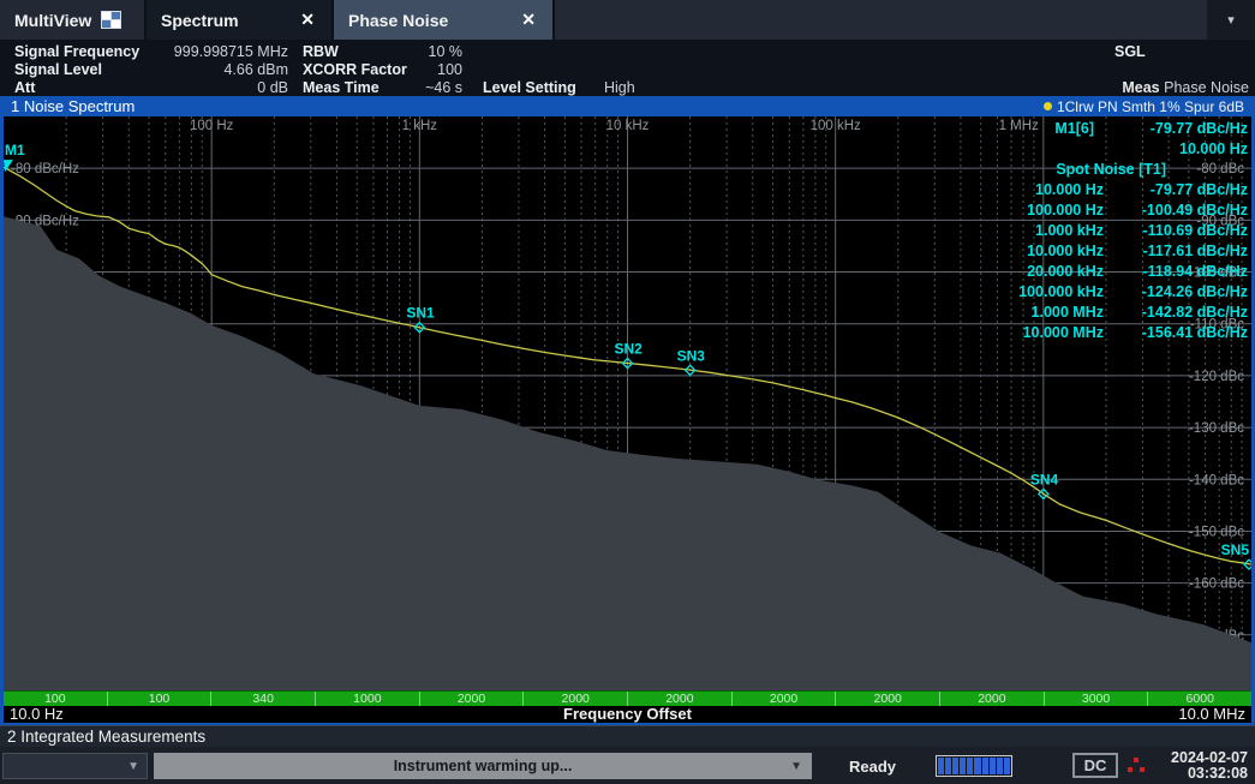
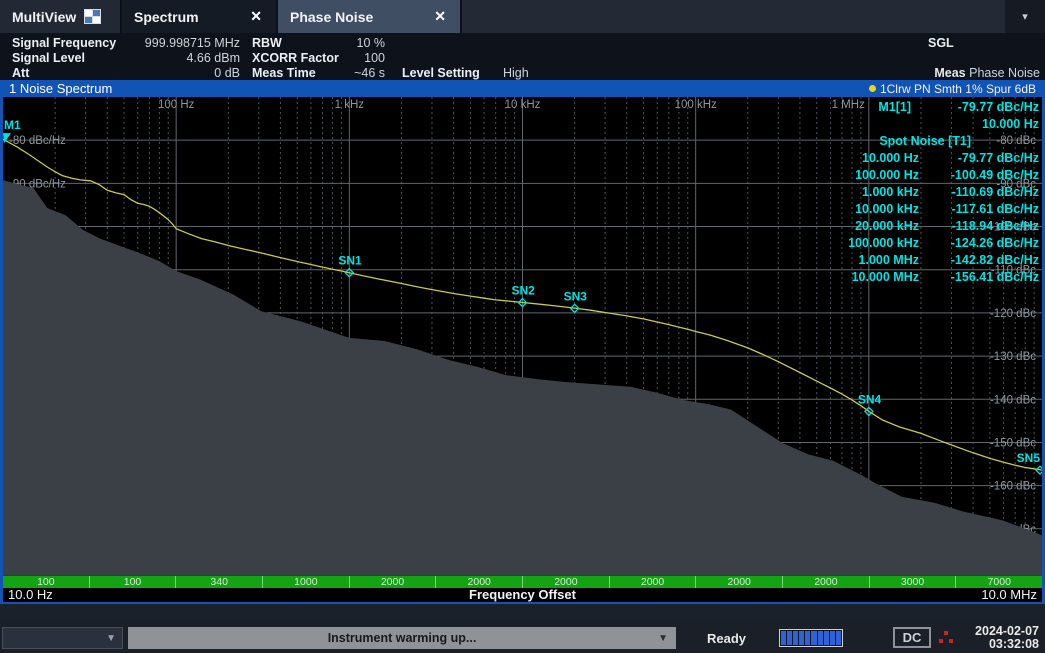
  MultiView
  Spectrum
  ✕
  Phase Noise
  ✕
  ▾
  Signal Frequency
  999.998715 MHz
  Signal Level
  4.66 dBm
  Att
  0 dB
  RBW
  10 %
  XCORR Factor
  100
  Meas Time
  ~46 s
  Level Setting
  High
  SGL
  Meas Phase Noise
  1 Noise Spectrum
  1Clrw PN Smth 1% Spur 6dB
  -80 dBc/Hz
  -80 dBc
  0 dBc/Hz
  -90 dBc
  -100 dBc
  -110 dBc
  -120 dBc
  -130 dBc
  -140 dBc
  -150 dBc
  -160 dBc
  100 Hz
  1 kHz
  10 kHz
  100 kHz
  1 MHz
  M1
  SN1
  SN2
  SN3
  SN4
  SN5
- M1[6] -79.77 dBc/Hz
+ M1[1] -79.77 dBc/Hz
  10.000 Hz
  Spot Noise [T1]
  10.000 Hz -79.77 dBc/Hz
  100.000 Hz -100.49 dBc/Hz
  1.000 kHz -110.69 dBc/Hz
  10.000 kHz -117.61 dBc/Hz
  20.000 kHz -118.94 dBc/Hz
  100.000 kHz -124.26 dBc/Hz
  1.000 MHz -142.82 dBc/Hz
  10.000 MHz -156.41 dBc/Hz
  100
  100
  340
  1000
  2000
  2000
  2000
  2000
  2000
  2000
  3000
- 6000
+ 7000
  10.0 Hz
  Frequency Offset
  10.0 MHz
- 2 Integrated Measurements
  ▼
  Instrument warming up...
  ▼
  Ready
  DC
  2024-02-07
  03:32:08
